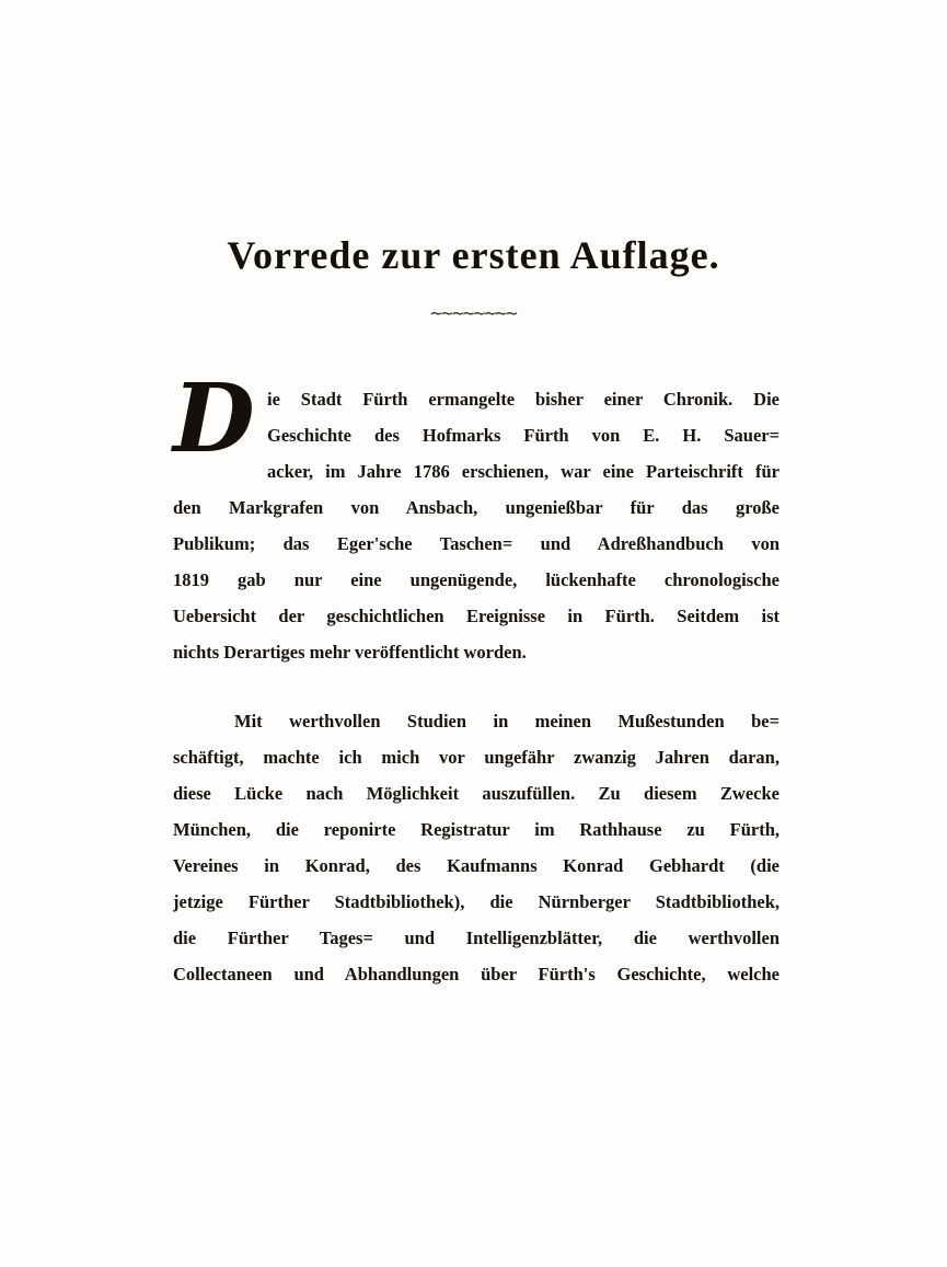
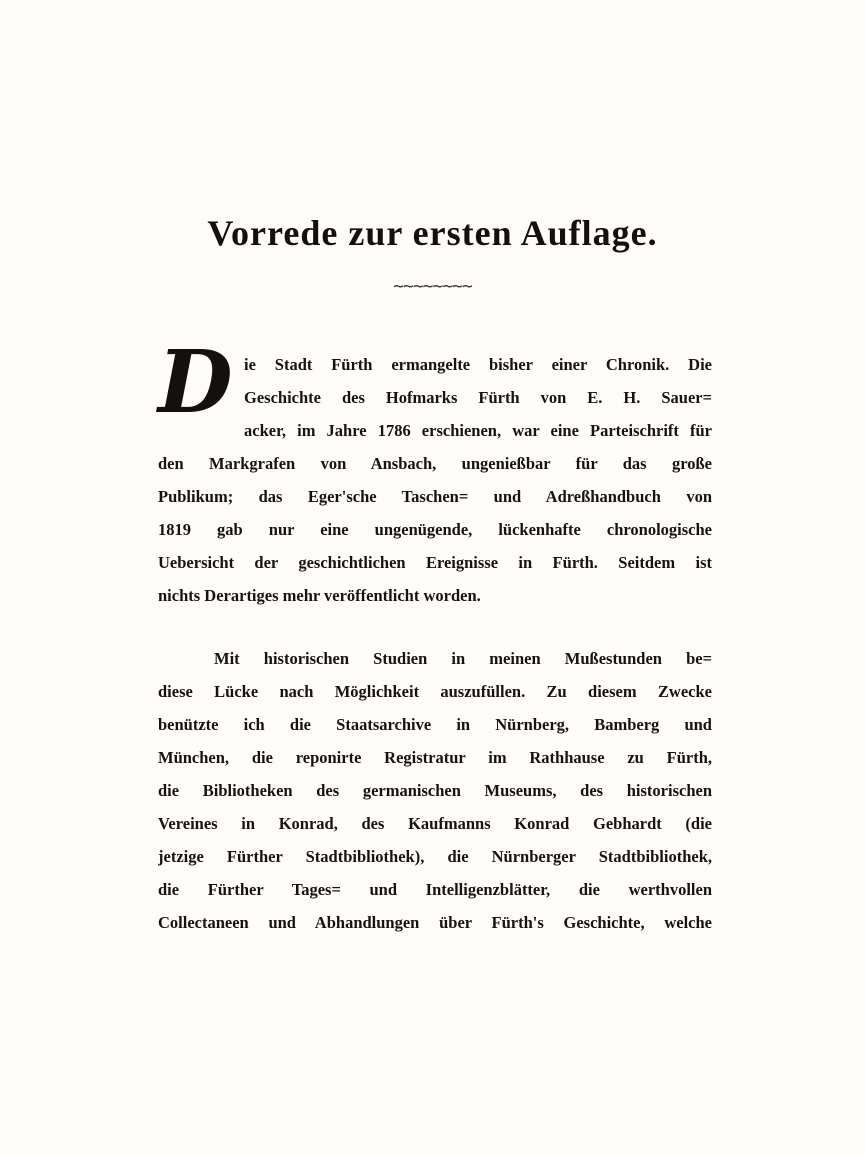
  Vorrede zur ersten Auflage.
  ~~~~~~~~
  D
  ie Stadt Fürth ermangelte bisher einer Chronik. Die
  Geschichte des Hofmarks Fürth von E. H. Sauer=
  acker, im Jahre 1786 erschienen, war eine Parteischrift für
  den Markgrafen von Ansbach, ungenießbar für das große
  Publikum; das Eger'sche Taschen= und Adreßhandbuch von
  1819 gab nur eine ungenügende, lückenhafte chronologische
  Uebersicht der geschichtlichen Ereignisse in Fürth. Seitdem ist
  nichts Derartiges mehr veröffentlicht worden.
- Mit werthvollen Studien in meinen Mußestunden be=
+ Mit historischen Studien in meinen Mußestunden be=
- schäftigt, machte ich mich vor ungefähr zwanzig Jahren daran,
  diese Lücke nach Möglichkeit auszufüllen. Zu diesem Zwecke
+ benützte ich die Staatsarchive in Nürnberg, Bamberg und
  München, die reponirte Registratur im Rathhause zu Fürth,
+ die Bibliotheken des germanischen Museums, des historischen
  Vereines in Konrad, des Kaufmanns Konrad Gebhardt (die
  jetzige Fürther Stadtbibliothek), die Nürnberger Stadtbibliothek,
  die Fürther Tages= und Intelligenzblätter, die werthvollen
  Collectaneen und Abhandlungen über Fürth's Geschichte, welche
